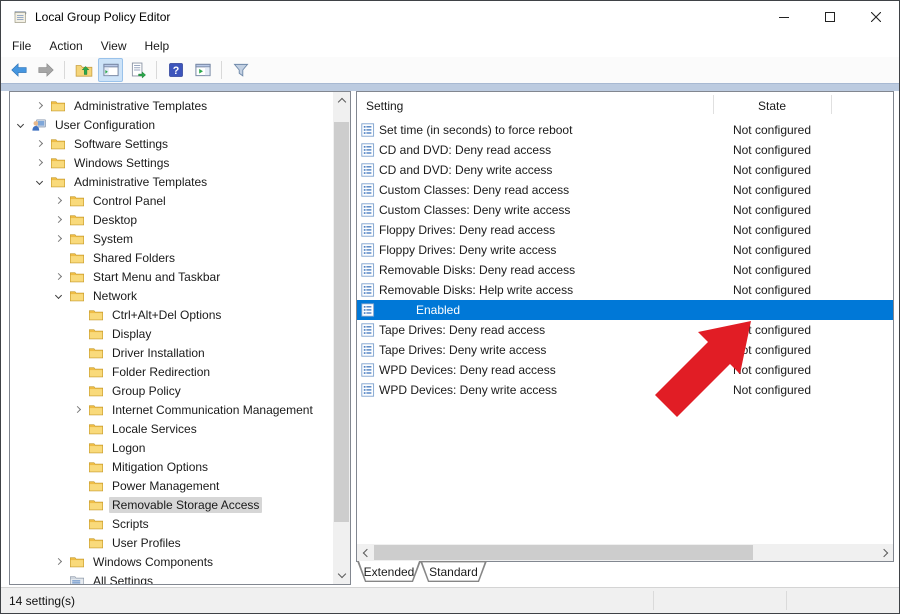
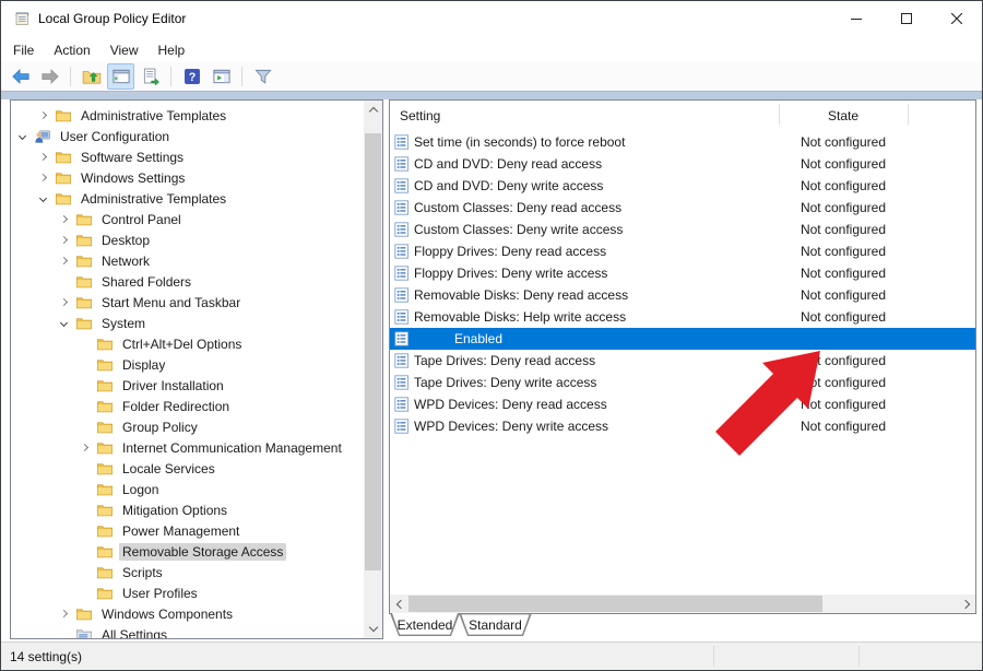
  Local Group Policy Editor
  File
  Action
  View
  Help
  ?
  Administrative Templates
  User Configuration
  Software Settings
  Windows Settings
  Administrative Templates
  Control Panel
  Desktop
- System
+ Network
  Shared Folders
  Start Menu and Taskbar
- Network
+ System
  Ctrl+Alt+Del Options
  Display
  Driver Installation
  Folder Redirection
  Group Policy
  Internet Communication Management
  Locale Services
  Logon
  Mitigation Options
  Power Management
  Removable Storage Access
  Scripts
  User Profiles
  Windows Components
  All Settings
  Setting
  State
  Set time (in seconds) to force reboot
  Not configured
  CD and DVD: Deny read access
  Not configured
  CD and DVD: Deny write access
  Not configured
  Custom Classes: Deny read access
  Not configured
  Custom Classes: Deny write access
  Not configured
  Floppy Drives: Deny read access
  Not configured
  Floppy Drives: Deny write access
  Not configured
  Removable Disks: Deny read access
  Not configured
  Removable Disks: Help write access
  Not configured
  Enabled
  Tape Drives: Deny read access
  t configured
  Tape Drives: Deny write access
  t configured
  WPD Devices: Deny read access
  ot configured
  WPD Devices: Deny write access
  Not configured
  Extended
  Standard
  14 setting(s)
